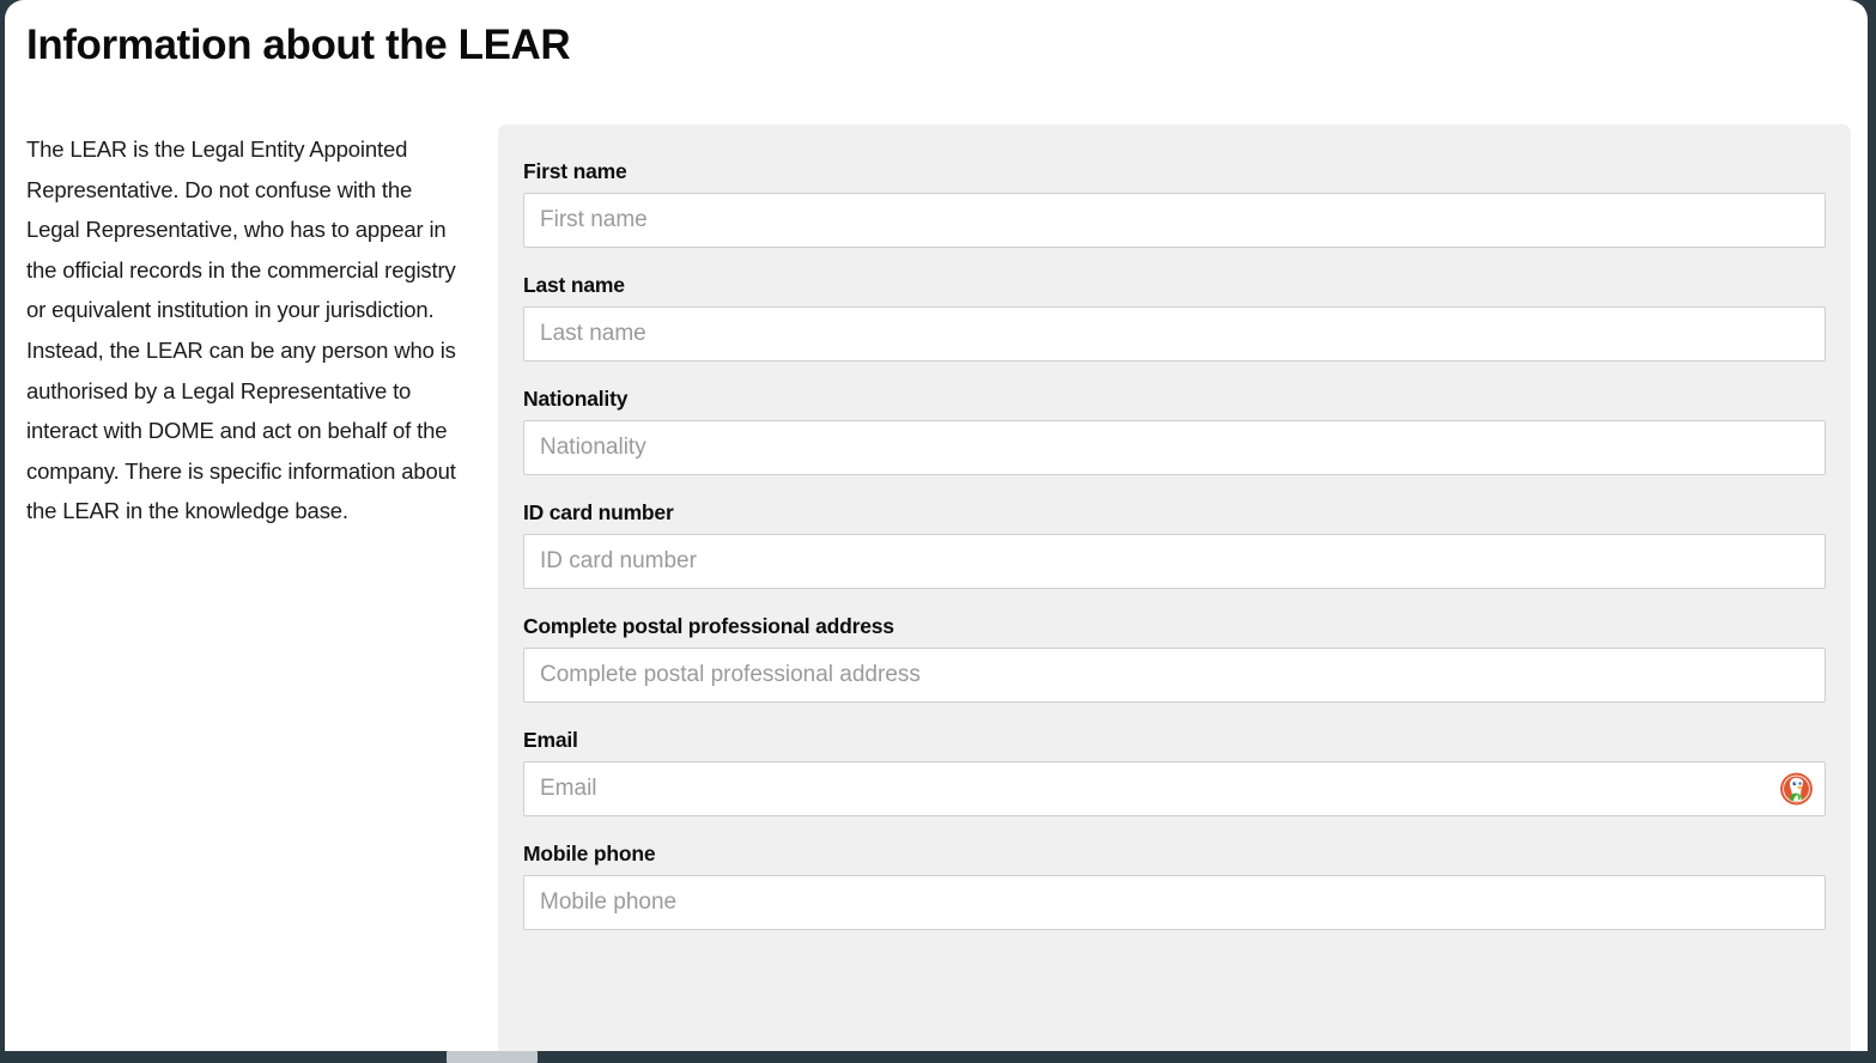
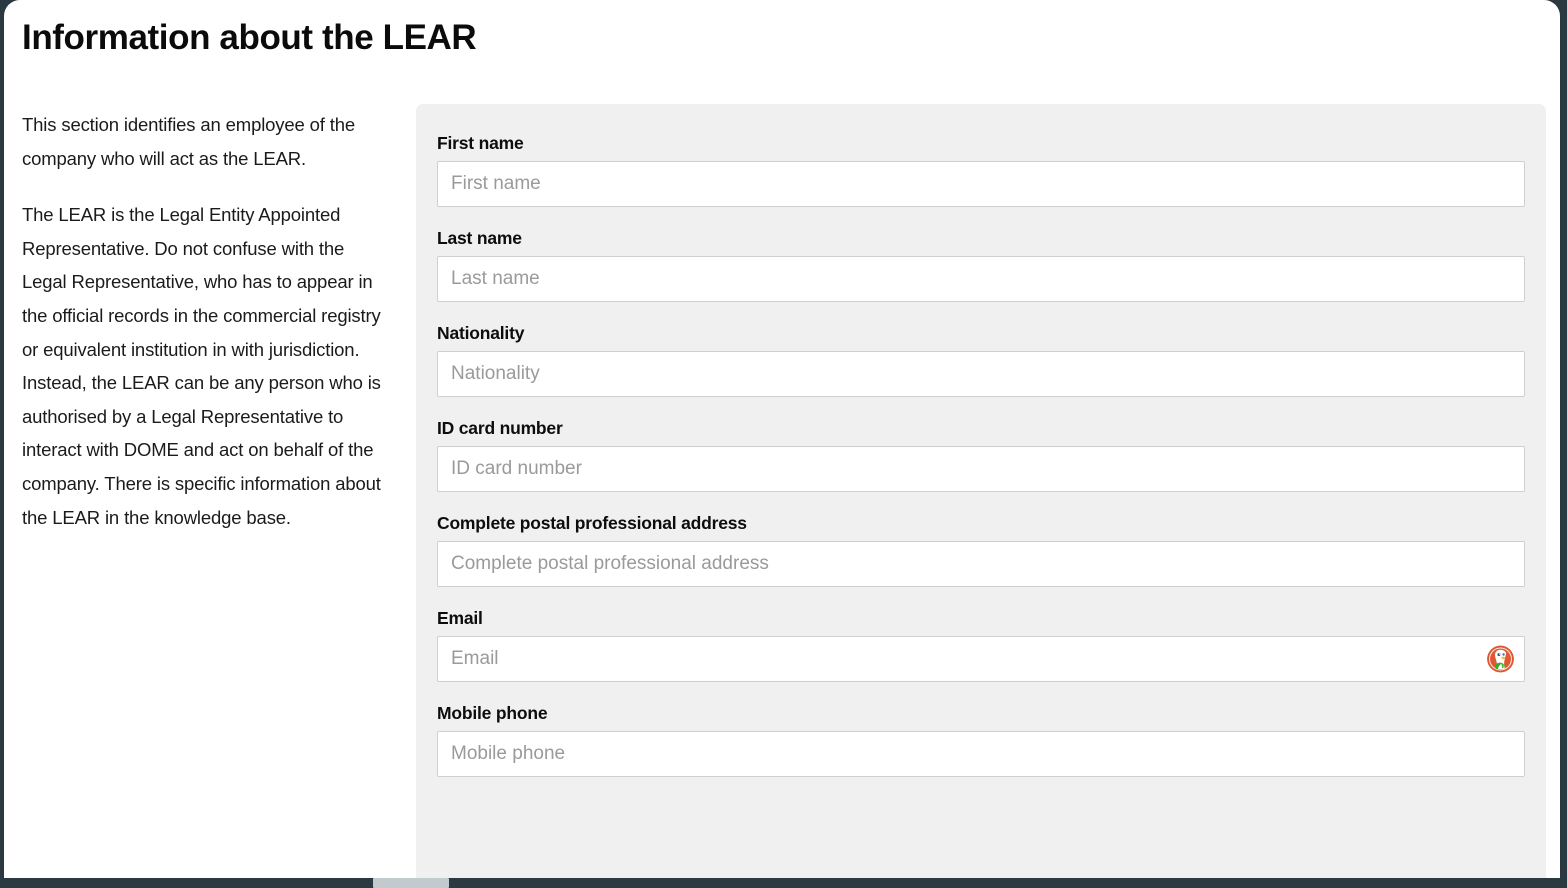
  Information about the LEAR
+ This section identifies an employee of the company who will act as the LEAR.
- The LEAR is the Legal Entity Appointed Representative. Do not confuse with the Legal Representative, who has to appear in the official records in the commercial registry or equivalent institution in your jurisdiction. Instead, the LEAR can be any person who is authorised by a Legal Representative to interact with DOME and act on behalf of the company. There is specific information about the LEAR in the knowledge base.
+ The LEAR is the Legal Entity Appointed Representative. Do not confuse with the Legal Representative, who has to appear in the official records in the commercial registry or equivalent institution in with jurisdiction. Instead, the LEAR can be any person who is authorised by a Legal Representative to interact with DOME and act on behalf of the company. There is specific information about the LEAR in the knowledge base.
  First name
  First name
  Last name
  Last name
  Nationality
  Nationality
  ID card number
  ID card number
  Complete postal professional address
  Complete postal professional address
  Email
  Email
  Mobile phone
  Mobile phone
